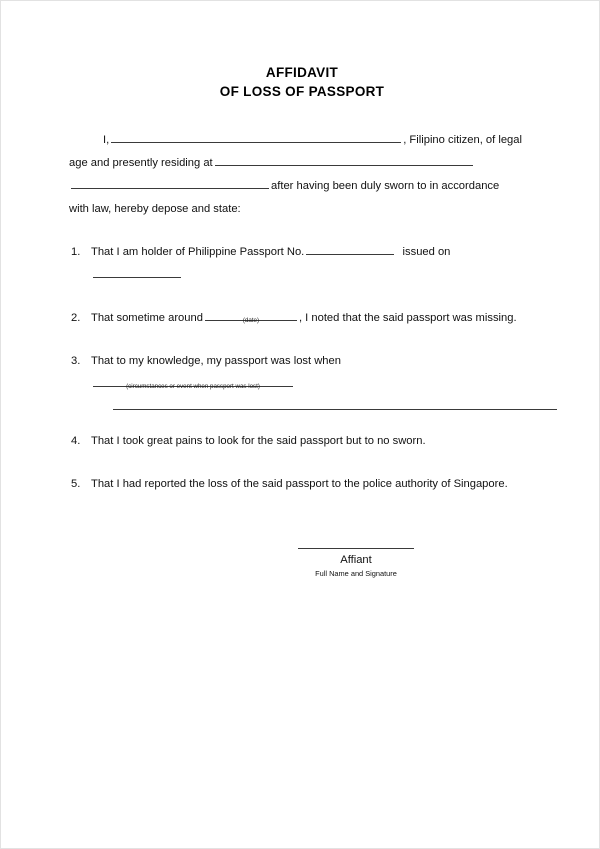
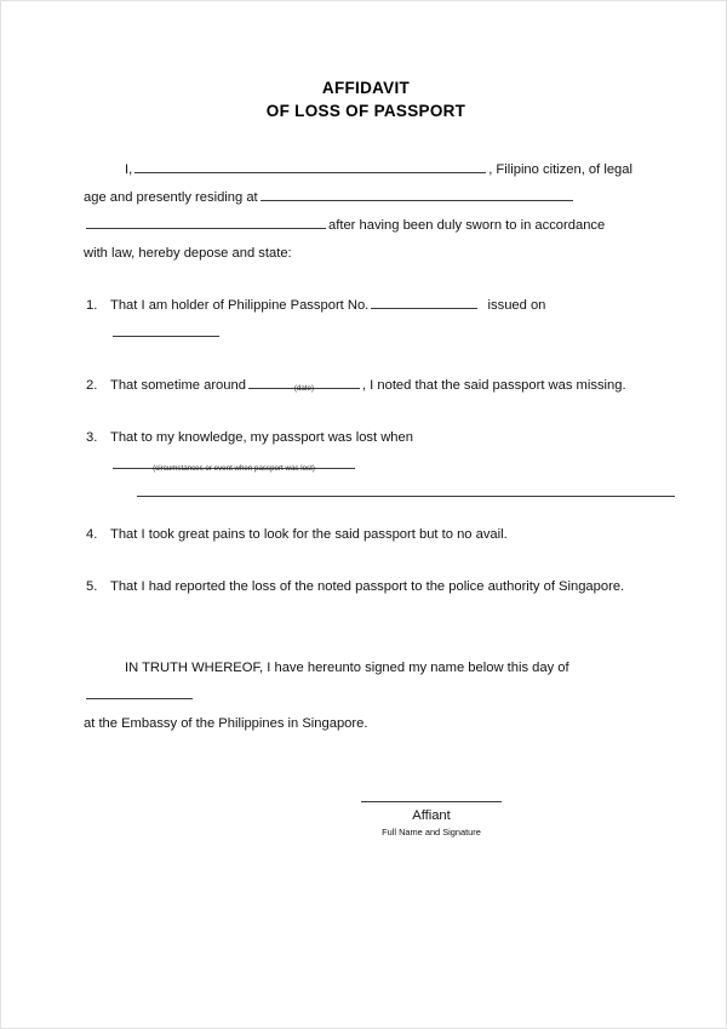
  AFFIDAVIT
  OF LOSS OF PASSPORT
  I, , Filipino citizen, of legal
  age and presently residing at
  after having been duly sworn to in accordance
  with law, hereby depose and state:
  1.
  That I am holder of Philippine Passport No. issued on
  2.
  That sometime around
  , I noted that the said passport was missing.
  3.
  That to my knowledge, my passport was lost when
  4.
- That I took great pains to look for the said passport but to no sworn.
+ That I took great pains to look for the said passport but to no avail.
  5.
- That I had reported the loss of the said passport to the police authority of Singapore.
+ That I had reported the loss of the noted passport to the police authority of Singapore.
+ IN TRUTH WHEREOF, I have hereunto signed my name below this day of
+ at the Embassy of the Philippines in Singapore.
  Affiant
  Full Name and Signature
